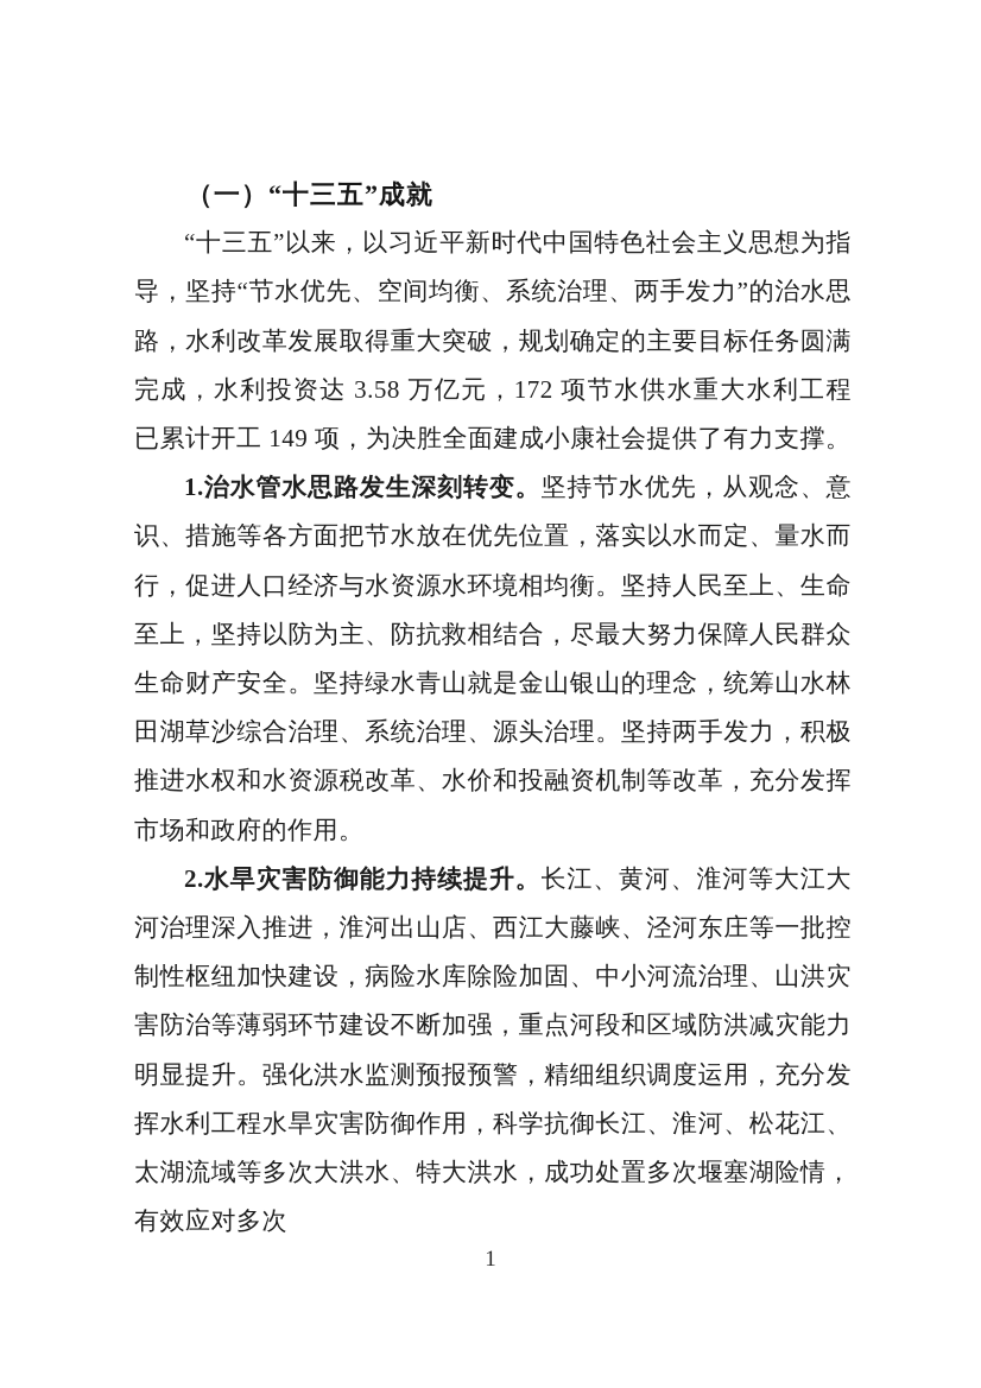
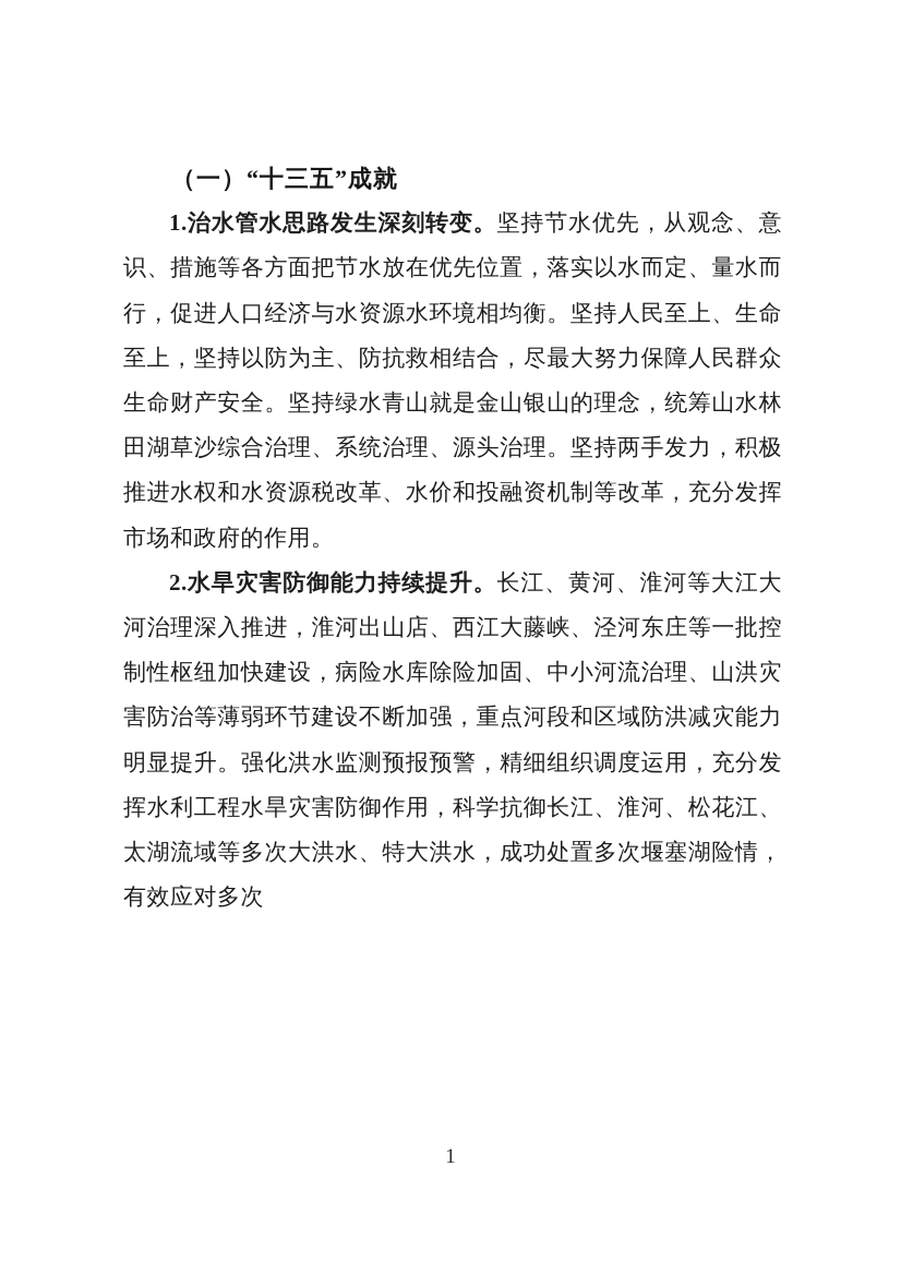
  （一）“十三五”成就
- “十三五”以来，以习近平新时代中国特色社会主义思想为指导，坚持“节水优先、空间均衡、系统治理、两手发力”的治水思路，水利改革发展取得重大突破，规划确定的主要目标任务圆满完成，水利投资达 3.58 万亿元，172 项节水供水重大水利工程已累计开工 149 项，为决胜全面建成小康社会提供了有力支撑。
  1.治水管水思路发生深刻转变。坚持节水优先，从观念、意识、措施等各方面把节水放在优先位置，落实以水而定、量水而行，促进人口经济与水资源水环境相均衡。坚持人民至上、生命至上，坚持以防为主、防抗救相结合，尽最大努力保障人民群众生命财产安全。坚持绿水青山就是金山银山的理念，统筹山水林田湖草沙综合治理、系统治理、源头治理。坚持两手发力，积极推进水权和水资源税改革、水价和投融资机制等改革，充分发挥市场和政府的作用。
  2.水旱灾害防御能力持续提升。长江、黄河、淮河等大江大河治理深入推进，淮河出山店、西江大藤峡、泾河东庄等一批控制性枢纽加快建设，病险水库除险加固、中小河流治理、山洪灾害防治等薄弱环节建设不断加强，重点河段和区域防洪减灾能力明显提升。强化洪水监测预报预警，精细组织调度运用，充分发挥水利工程水旱灾害防御作用，科学抗御长江、淮河、松花江、太湖流域等多次大洪水、特大洪水，成功处置多次堰塞湖险情，有效应对多次
  1
